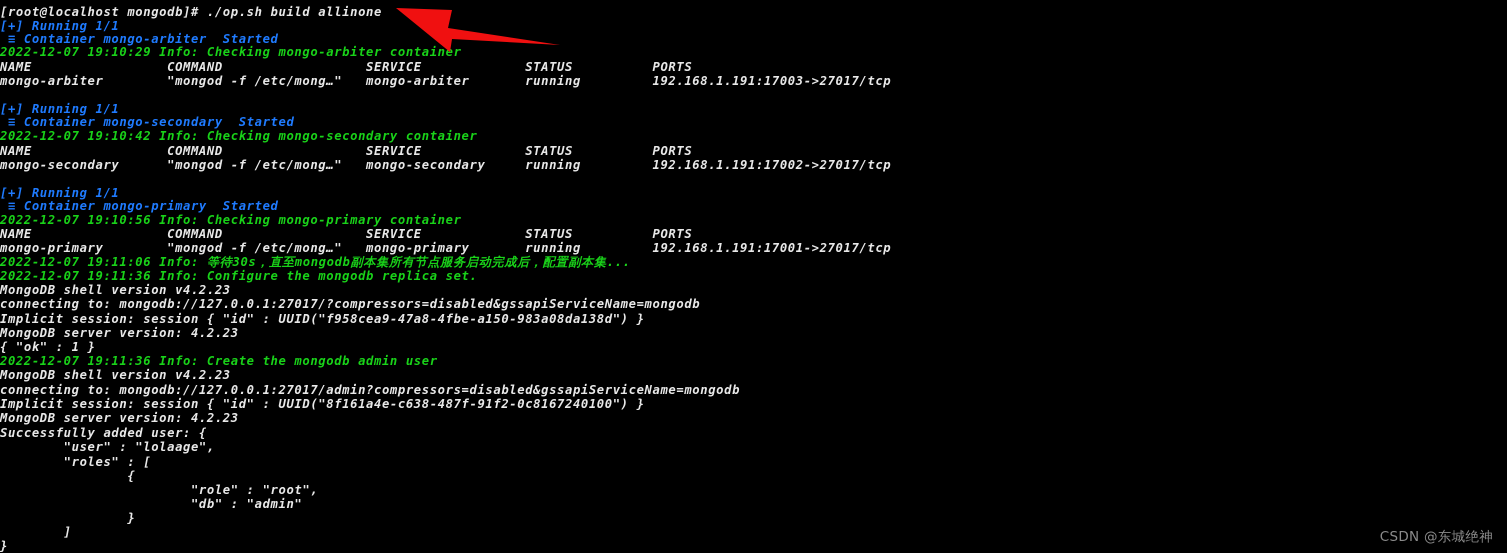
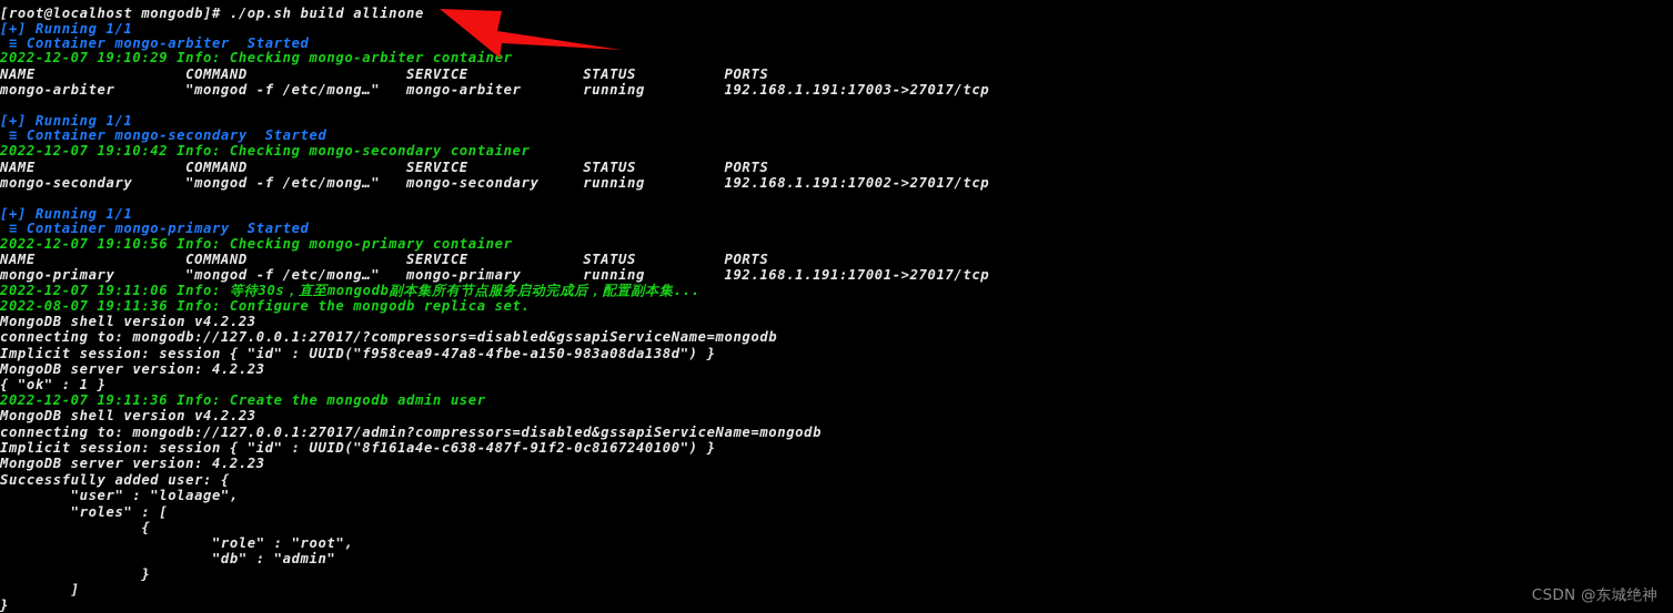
  [root@localhost mongodb]# ./op.sh build allinone
  [+] Running 1/1
  ≡ Container mongo-arbiter Started
  2022-12-07 19:10:29 Info: Checking mongo-arbiter container
  NAME COMMAND SERVICE STATUS PORTS
  mongo-arbiter "mongod -f /etc/mong…" mongo-arbiter running 192.168.1.191:17003->27017/tcp
  [+] Running 1/1
  ≡ Container mongo-secondary Started
  2022-12-07 19:10:42 Info: Checking mongo-secondary container
  NAME COMMAND SERVICE STATUS PORTS
  mongo-secondary "mongod -f /etc/mong…" mongo-secondary running 192.168.1.191:17002->27017/tcp
  [+] Running 1/1
  ≡ Container mongo-primary Started
  2022-12-07 19:10:56 Info: Checking mongo-primary container
  NAME COMMAND SERVICE STATUS PORTS
  mongo-primary "mongod -f /etc/mong…" mongo-primary running 192.168.1.191:17001->27017/tcp
  2022-12-07 19:11:06 Info: 等待30s，直至mongodb副本集所有节点服务启动完成后，配置副本集...
- 2022-12-07 19:11:36 Info: Configure the mongodb replica set.
+ 2022-08-07 19:11:36 Info: Configure the mongodb replica set.
  MongoDB shell version v4.2.23
  connecting to: mongodb://127.0.0.1:27017/?compressors=disabled&gssapiServiceName=mongodb
  Implicit session: session { "id" : UUID("f958cea9-47a8-4fbe-a150-983a08da138d") }
  MongoDB server version: 4.2.23
  { "ok" : 1 }
  2022-12-07 19:11:36 Info: Create the mongodb admin user
  MongoDB shell version v4.2.23
  connecting to: mongodb://127.0.0.1:27017/admin?compressors=disabled&gssapiServiceName=mongodb
  Implicit session: session { "id" : UUID("8f161a4e-c638-487f-91f2-0c8167240100") }
  MongoDB server version: 4.2.23
  Successfully added user: {
  "user" : "lolaage",
  "roles" : [
  {
  "role" : "root",
  "db" : "admin"
  }
  ]
  }
  CSDN @东城绝神
